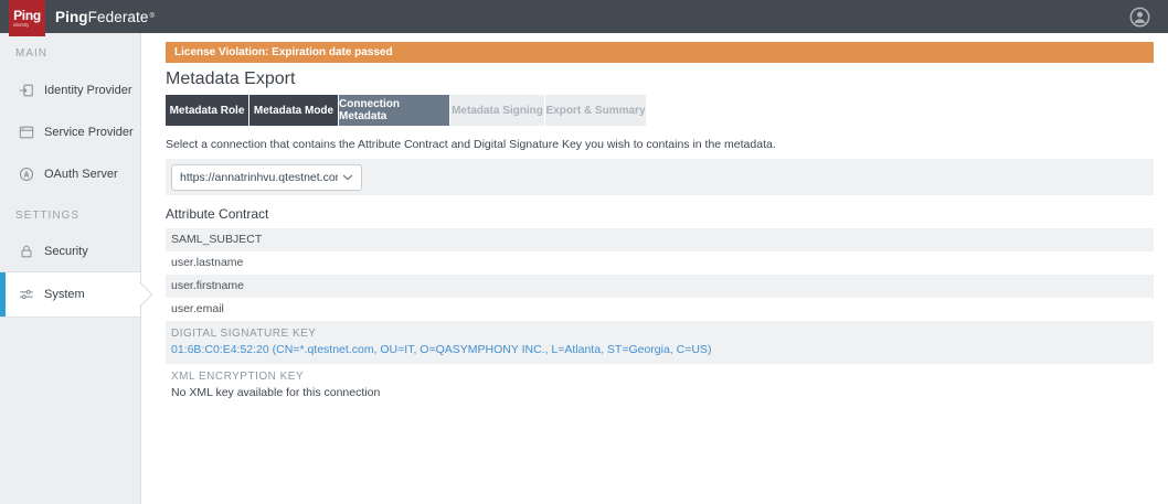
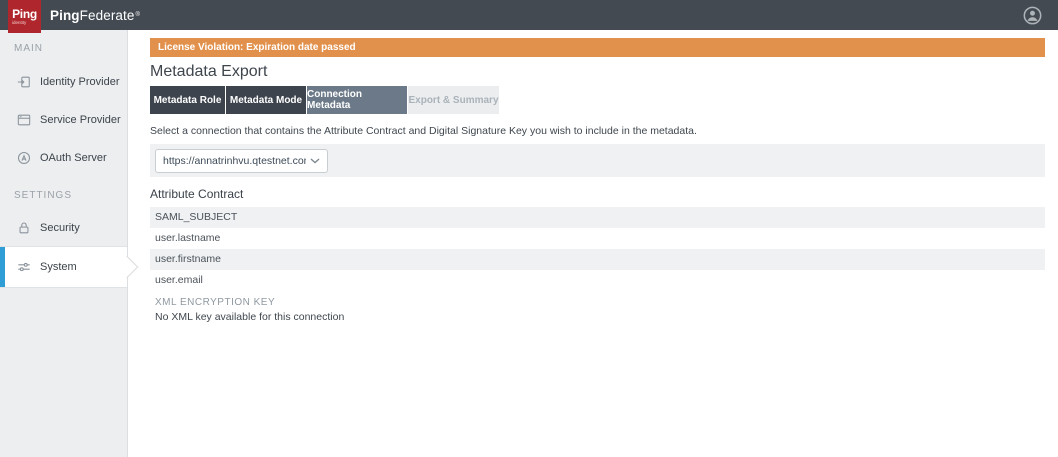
  Ping
  Federate
  Ping
  MAIN
  Identity Provider
  Service Provider
  OAuth Server
  SETTINGS
  Security
  System
  License Violation: Expiration date passed
  Metadata Export
  Metadata Role
  Metadata Mode
  Connection Metadata
- Metadata Signing
  Export & Summary
- Select a connection that contains the Attribute Contract and Digital Signature Key you wish to contains in the metadata.
+ Select a connection that contains the Attribute Contract and Digital Signature Key you wish to include in the metadata.
  https://annatrinhvu.qtestnet.co
  Attribute Contract
  SAML_SUBJECT
  user.lastname
  user.firstname
  user.email
- DIGITAL SIGNATURE KEY
- 01:6B:C0:E4:52:20 (CN=*.qtestnet.com, OU=IT, O=QASYMPHONY INC., L=Atlanta, ST=Georgia, C=US)
  XML ENCRYPTION KEY
  No XML key available for this connection
